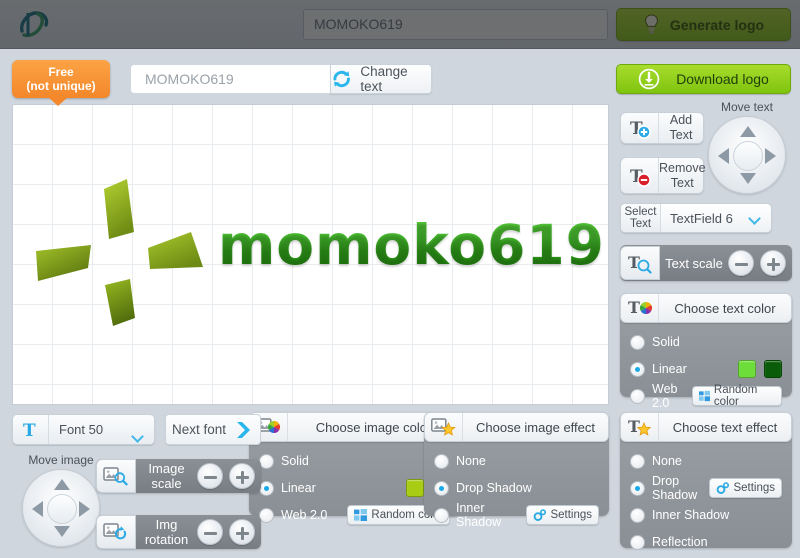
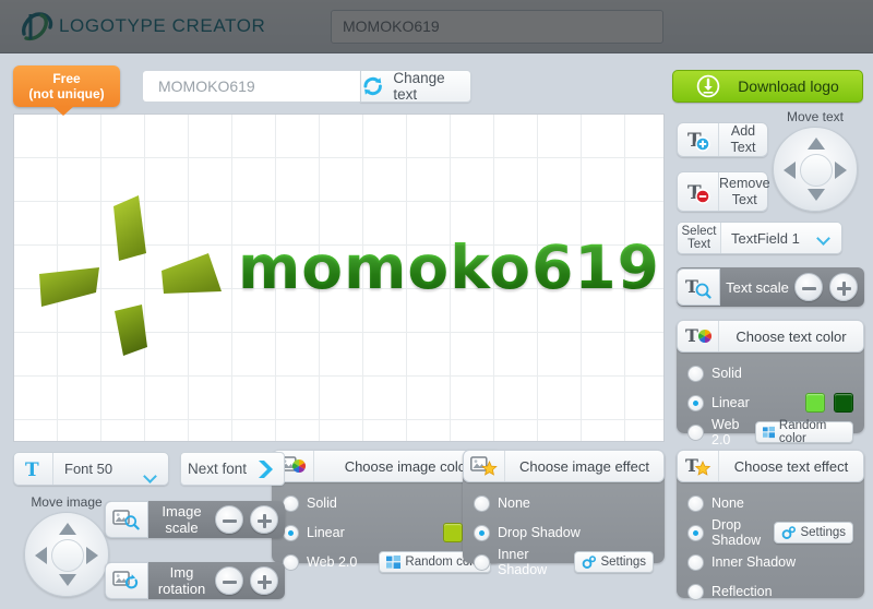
+ LOGOTYPE CREATOR
  MOMOKO619
- Generate logo
  Free
  (not unique)
  MOMOKO619
  Change text
  Download logo
  momoko619
  T
  Add Text
  T
  Remove Text
  Move text
  Select Text
- TextField 6
+ TextField 1
  T
  Text scale
  T
  Choose text color
  Solid
  Linear
  Web 2.0
  Random color
  T
  Choose text effect
  None
  Drop Shadow
  Settings
  Inner Shadow
  Reflection
  Choose image col
  Solid
  Linear
  Web 2.0
  Choose image effect
  None
  Drop Shadow
  Inner Shadow
  Settings
  T
  Font 50
  Next font
  Move image
  Image scale
  Img rotation
